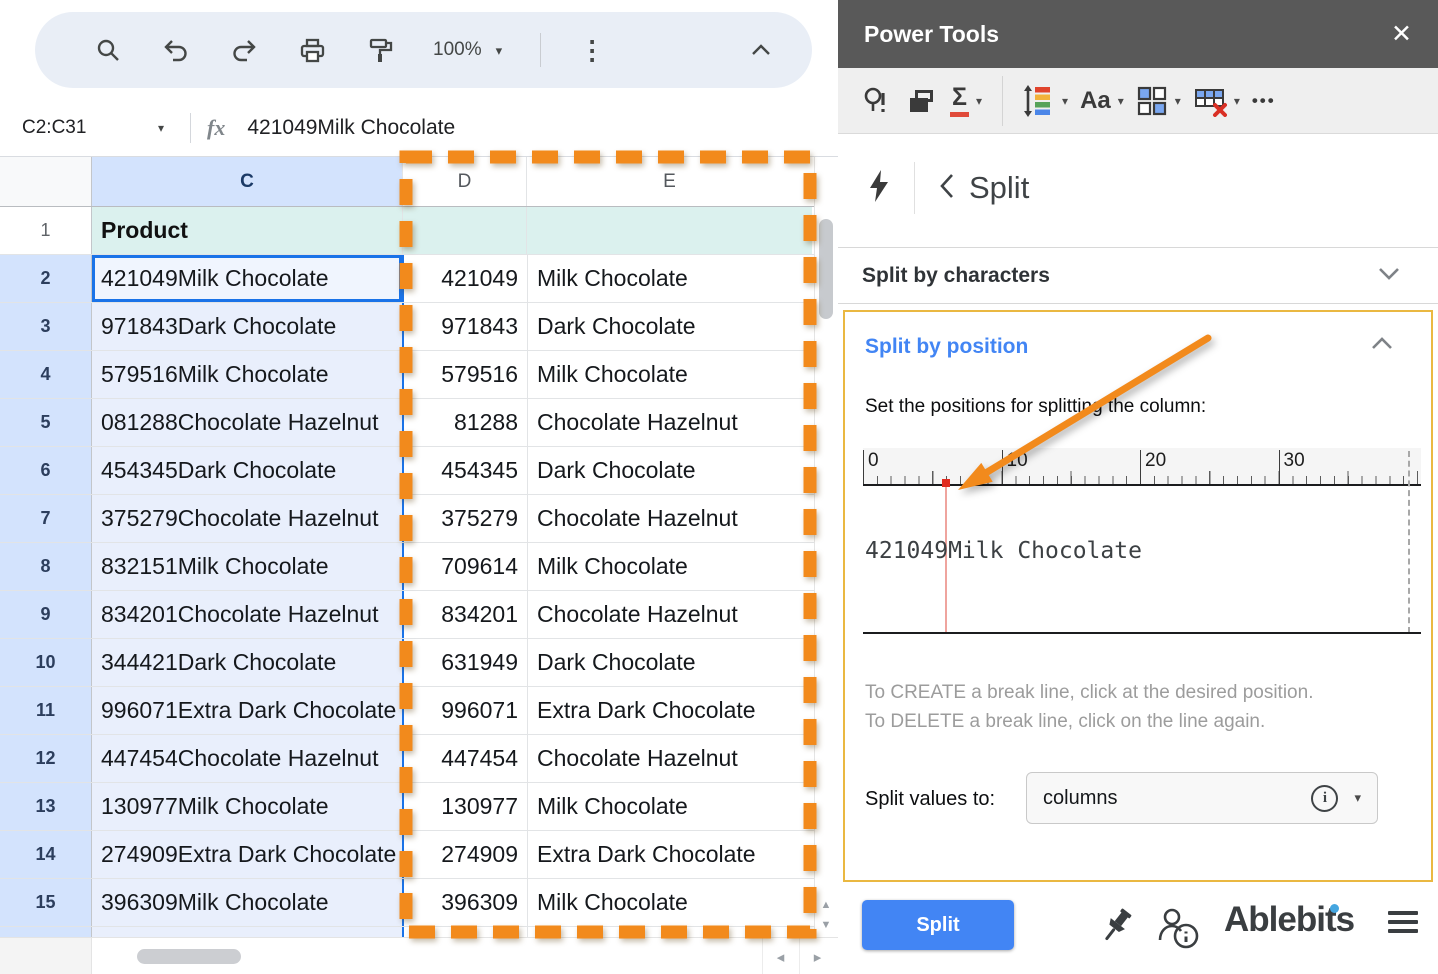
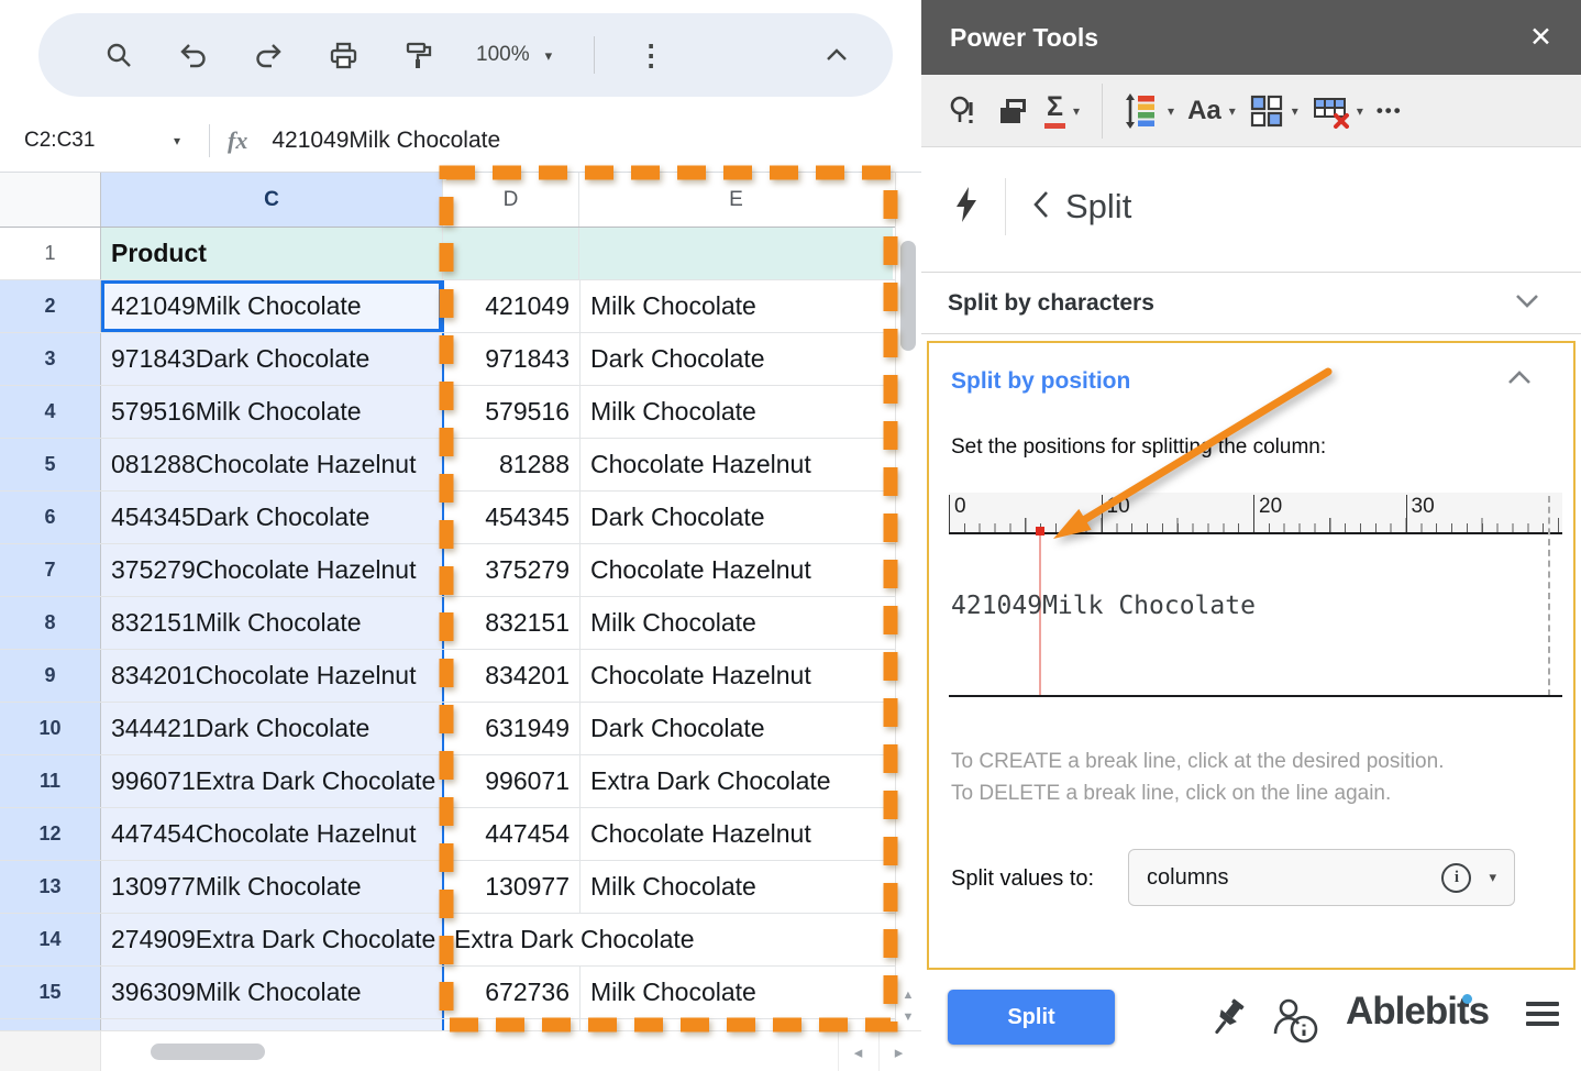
  100%
  ▾
  ⋮
  C2:C31
  ▾
  fx
  421049Milk Chocolate
  C
  D
  E
  1
  Product
  2
  421049Milk Chocolate
  421049
  Milk Chocolate
  3
  971843Dark Chocolate
  971843
  Dark Chocolate
  4
  579516Milk Chocolate
  579516
  Milk Chocolate
  5
  081288Chocolate Hazelnut
  81288
  Chocolate Hazelnut
  6
  454345Dark Chocolate
  454345
  Dark Chocolate
  7
  375279Chocolate Hazelnut
  375279
  Chocolate Hazelnut
  8
  832151Milk Chocolate
- 709614
+ 832151
  Milk Chocolate
  9
  834201Chocolate Hazelnut
  834201
  Chocolate Hazelnut
  10
  344421Dark Chocolate
  631949
  Dark Chocolate
  11
  996071Extra Dark Chocolate
  996071
  Extra Dark Chocolate
  12
  447454Chocolate Hazelnut
  447454
  Chocolate Hazelnut
  13
  130977Milk Chocolate
  130977
  Milk Chocolate
  14
  274909Extra Dark Chocolate
- 274909
  Extra Dark Chocolate
  15
  396309Milk Chocolate
- 396309
+ 672736
  Milk Chocolate
  ▲
  ▼
  ◂
  ▸
  Power Tools
  ✕
  Σ
  ▾
  ▾
  Aa
  ▾
  ▾
  ▾
  •••
  Split
  Split by characters
  Split by position
  Set the positions for splittin the column:
  0
  20
  30
  421049Milk Chocolate
  To CREATE a break line, click at the desired position.
  To DELETE a break line, click on the line again.
  Split values to:
  columns
  i
  ▾
  Split
  Ablebits
